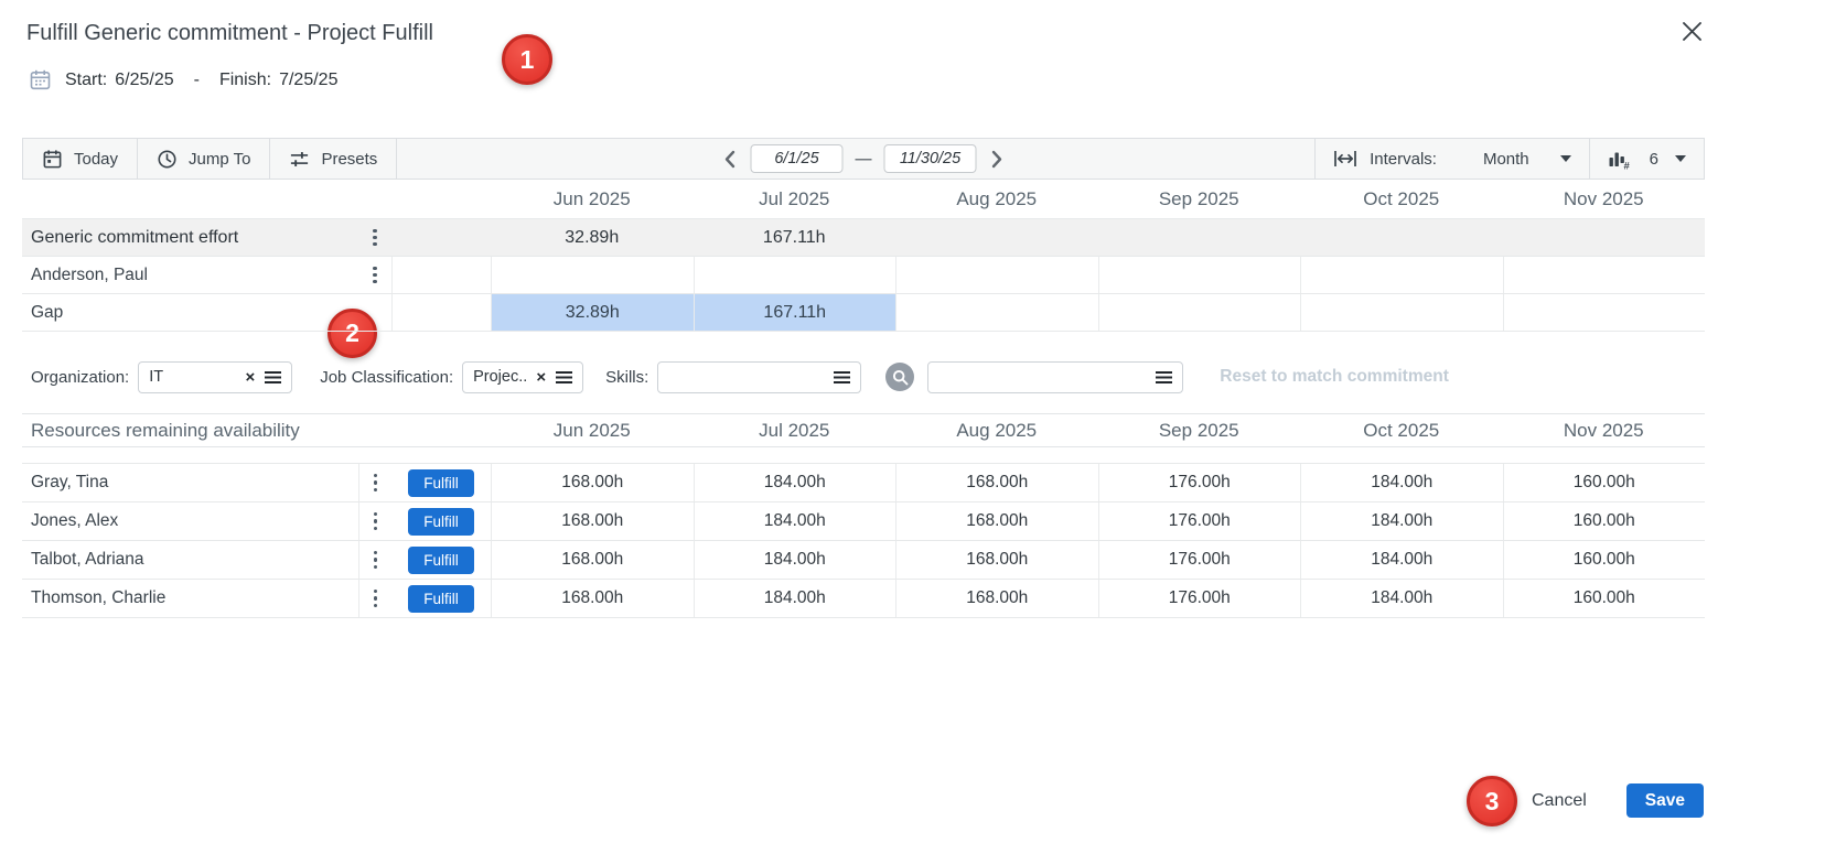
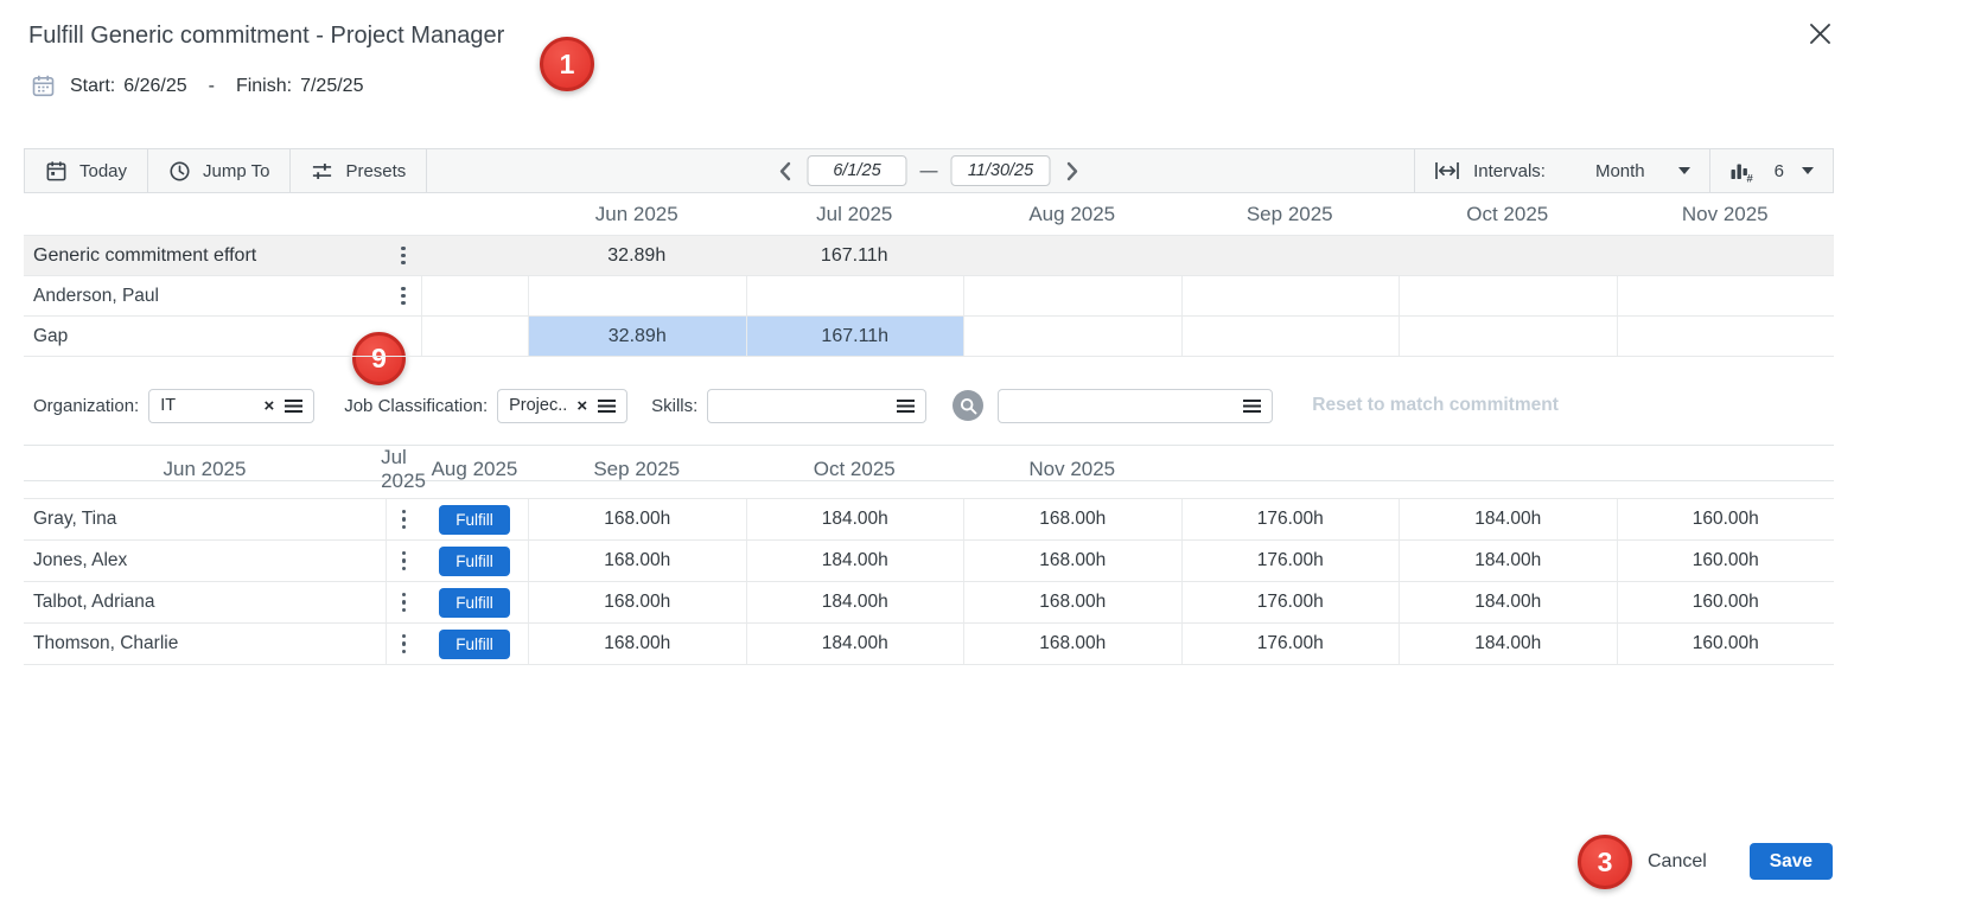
- Fulfill Generic commitment - Project Fulfill
+ Fulfill Generic commitment - Project Manager
  Start:
- 6/25/25
+ 6/26/25
  -
  Finish:
  7/25/25
  1
- 2
+ 9
  3
  Today
  Jump To
  Presets
  6/1/25
  —
  11/30/25
  Intervals:
  Month
  #
  6
  Jun 2025
  Jul 2025
  Aug 2025
  Sep 2025
  Oct 2025
  Nov 2025
  Generic commitment effort
  32.89h
  167.11h
  Anderson, Paul
  Gap
  32.89h
  167.11h
  Organization:
  IT
  ×
  Job Classification:
  Projec..
  ×
  Skills:
  Reset to match commitment
- Resources remaining availability
  Jun 2025
  Jul 2025
  Aug 2025
  Sep 2025
  Oct 2025
  Nov 2025
  Gray, Tina
  Fulfill
  168.00h
  184.00h
  168.00h
  176.00h
  184.00h
  160.00h
  Jones, Alex
  Fulfill
  168.00h
  184.00h
  168.00h
  176.00h
  184.00h
  160.00h
  Talbot, Adriana
  Fulfill
  168.00h
  184.00h
  168.00h
  176.00h
  184.00h
  160.00h
  Thomson, Charlie
  Fulfill
  168.00h
  184.00h
  168.00h
  176.00h
  184.00h
  160.00h
  Cancel
  Save
